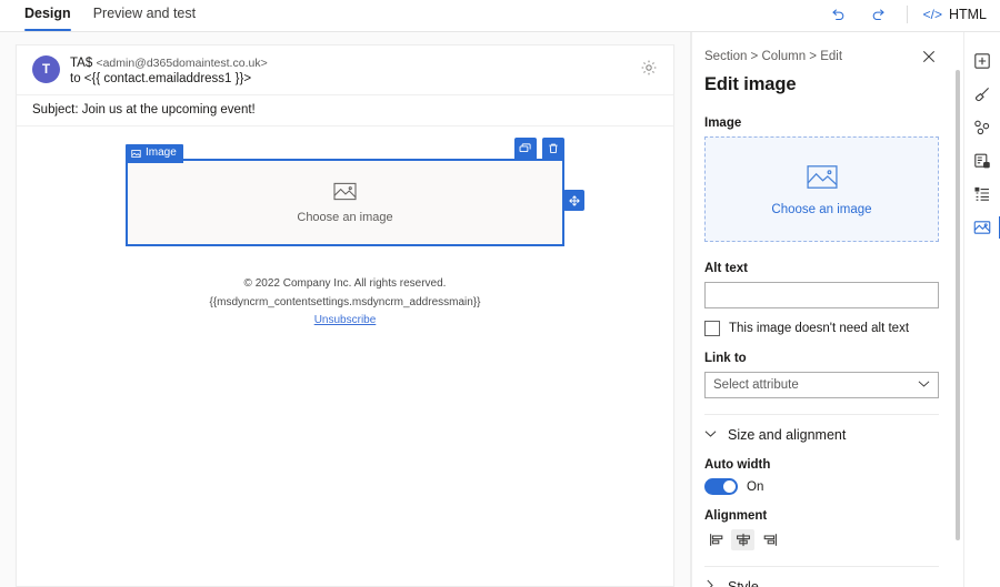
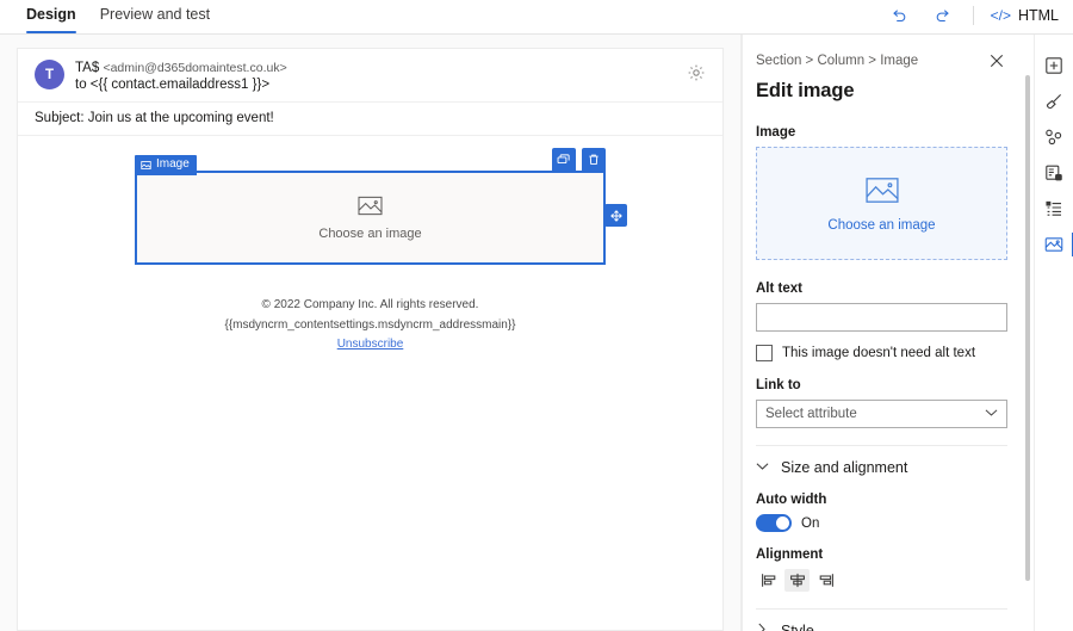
  Design
  Preview and test
  </>
  HTML
  T
  TA$ <admin@d365domaintest.co.uk>
  to <{{ contact.emailaddress1 }}>
  Subject: Join us at the upcoming event!
  Image
  Choose an image
  © 2022 Company Inc. All rights reserved.
  {{msdyncrm_contentsettings.msdyncrm_addressmain}}
  Unsubscribe
- Section > Column > Edit
+ Section > Column > Image
  Edit image
  Image
  Choose an image
  Alt text
  This image doesn't need alt text
  Link to
  Select attribute
  Size and alignment
  Auto width
  On
  Alignment
